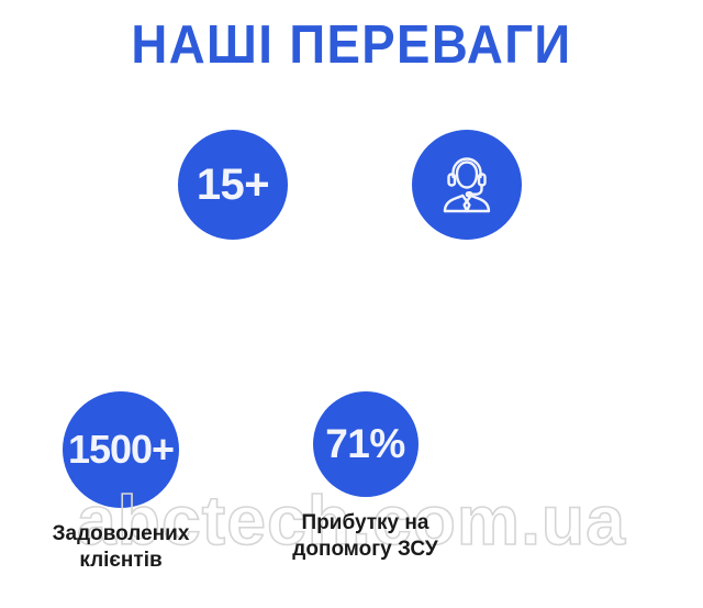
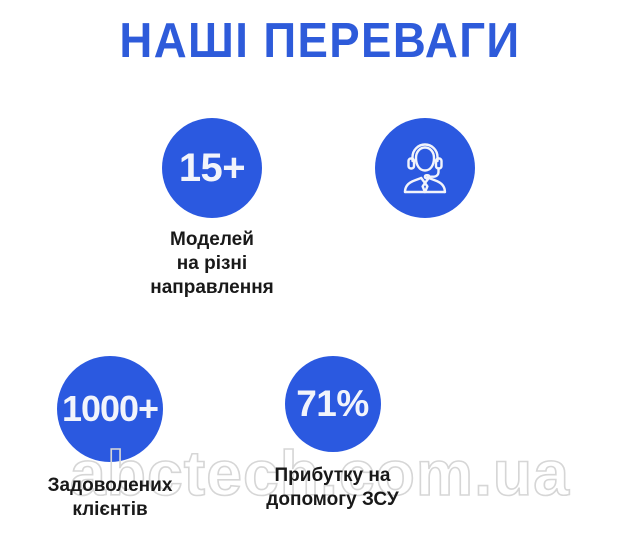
  НАШІ ПЕРЕВАГИ
  15+
+ Моделей
+ на різні
+ направлення
- 1500+
+ 1000+
  Задоволених
  клієнтів
  71%
  Прибутку на
  допомогу ЗСУ
  abctech.com.ua
